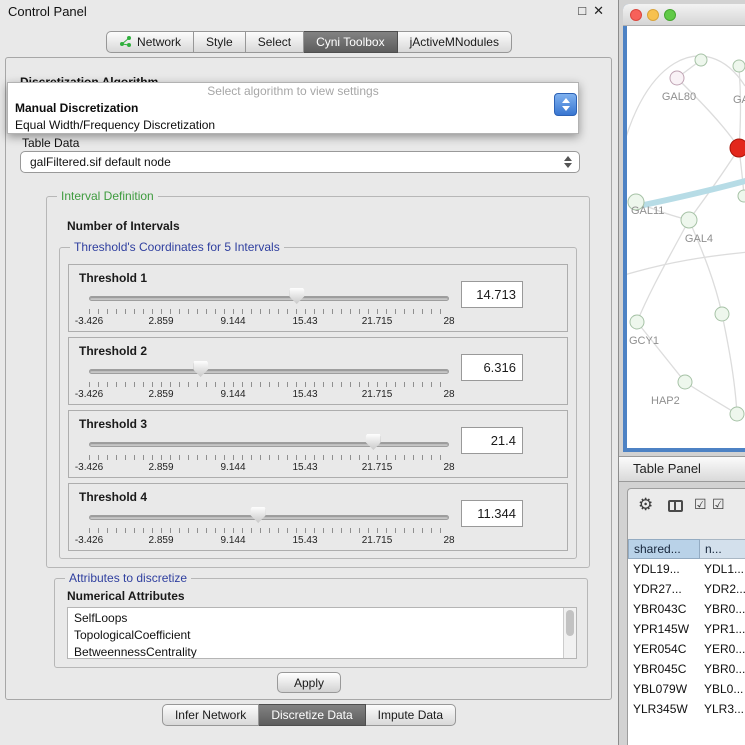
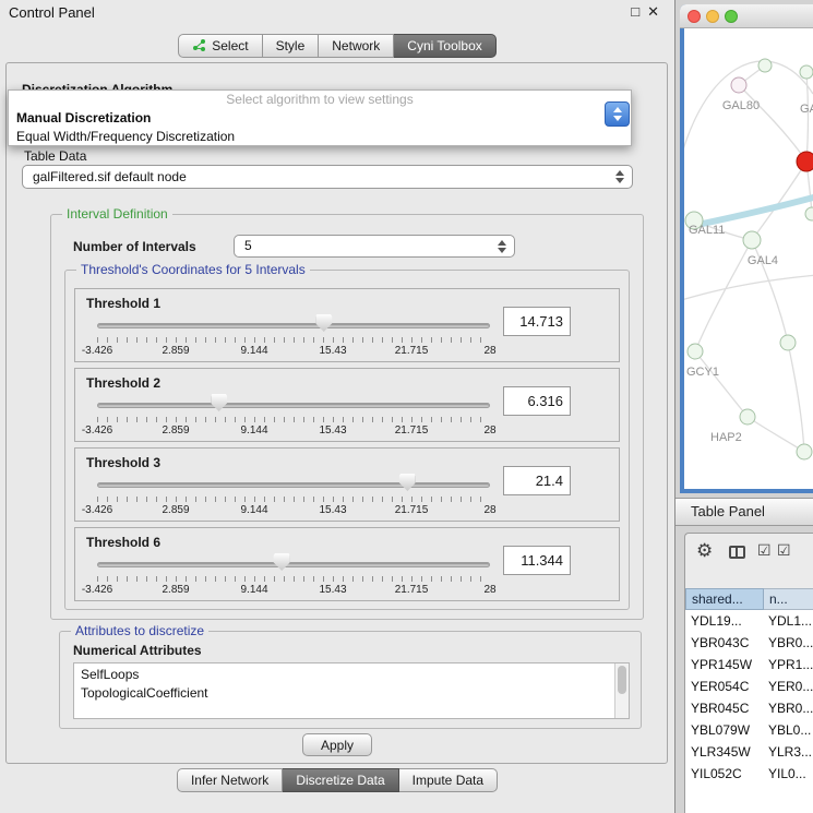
  Control Panel
  □
  ✕
- Network
+ Select
  Style
- Select
+ Network
  Cyni Toolbox
- jActiveMNodules
  Select algorithm to view settings
  Manual Discretization
  Equal Width/Frequency Discretization
  Table Data
  galFiltered.sif default node
  Interval Definition
  Number of Intervals
+ 5
  Threshold's Coordinates for 5 Intervals
  Threshold 1
  14.713
  -3.426
  2.859
  9.144
  15.43
  21.715
  28
  Threshold 2
  6.316
  -3.426
  2.859
  9.144
  15.43
  21.715
  28
  Threshold 3
  21.4
  -3.426
  2.859
  9.144
  15.43
  21.715
  28
- Threshold 4
+ Threshold 6
  11.344
  -3.426
  2.859
  9.144
  15.43
  21.715
  28
  Attributes to discretize
  Numerical Attributes
  SelfLoops
  TopologicalCoefficient
- BetweennessCentrality
  Apply
  Infer Network
  Discretize Data
  Impute Data
  GAL80
  GAL11
  GAL4
  GCY1
  HAP2
  Table Panel
  ⚙
  ☑
  ☑
  shared...
  n...
  YDL19...
  YDL1...
- YDR27...
- YDR2...
  YBR043C
  YBR0...
  YPR145W
  YPR1...
  YER054C
  YER0...
  YBR045C
  YBR0...
  YBL079W
  YBL0...
  YLR345W
  YLR3...
+ YIL052C
+ YIL0...
